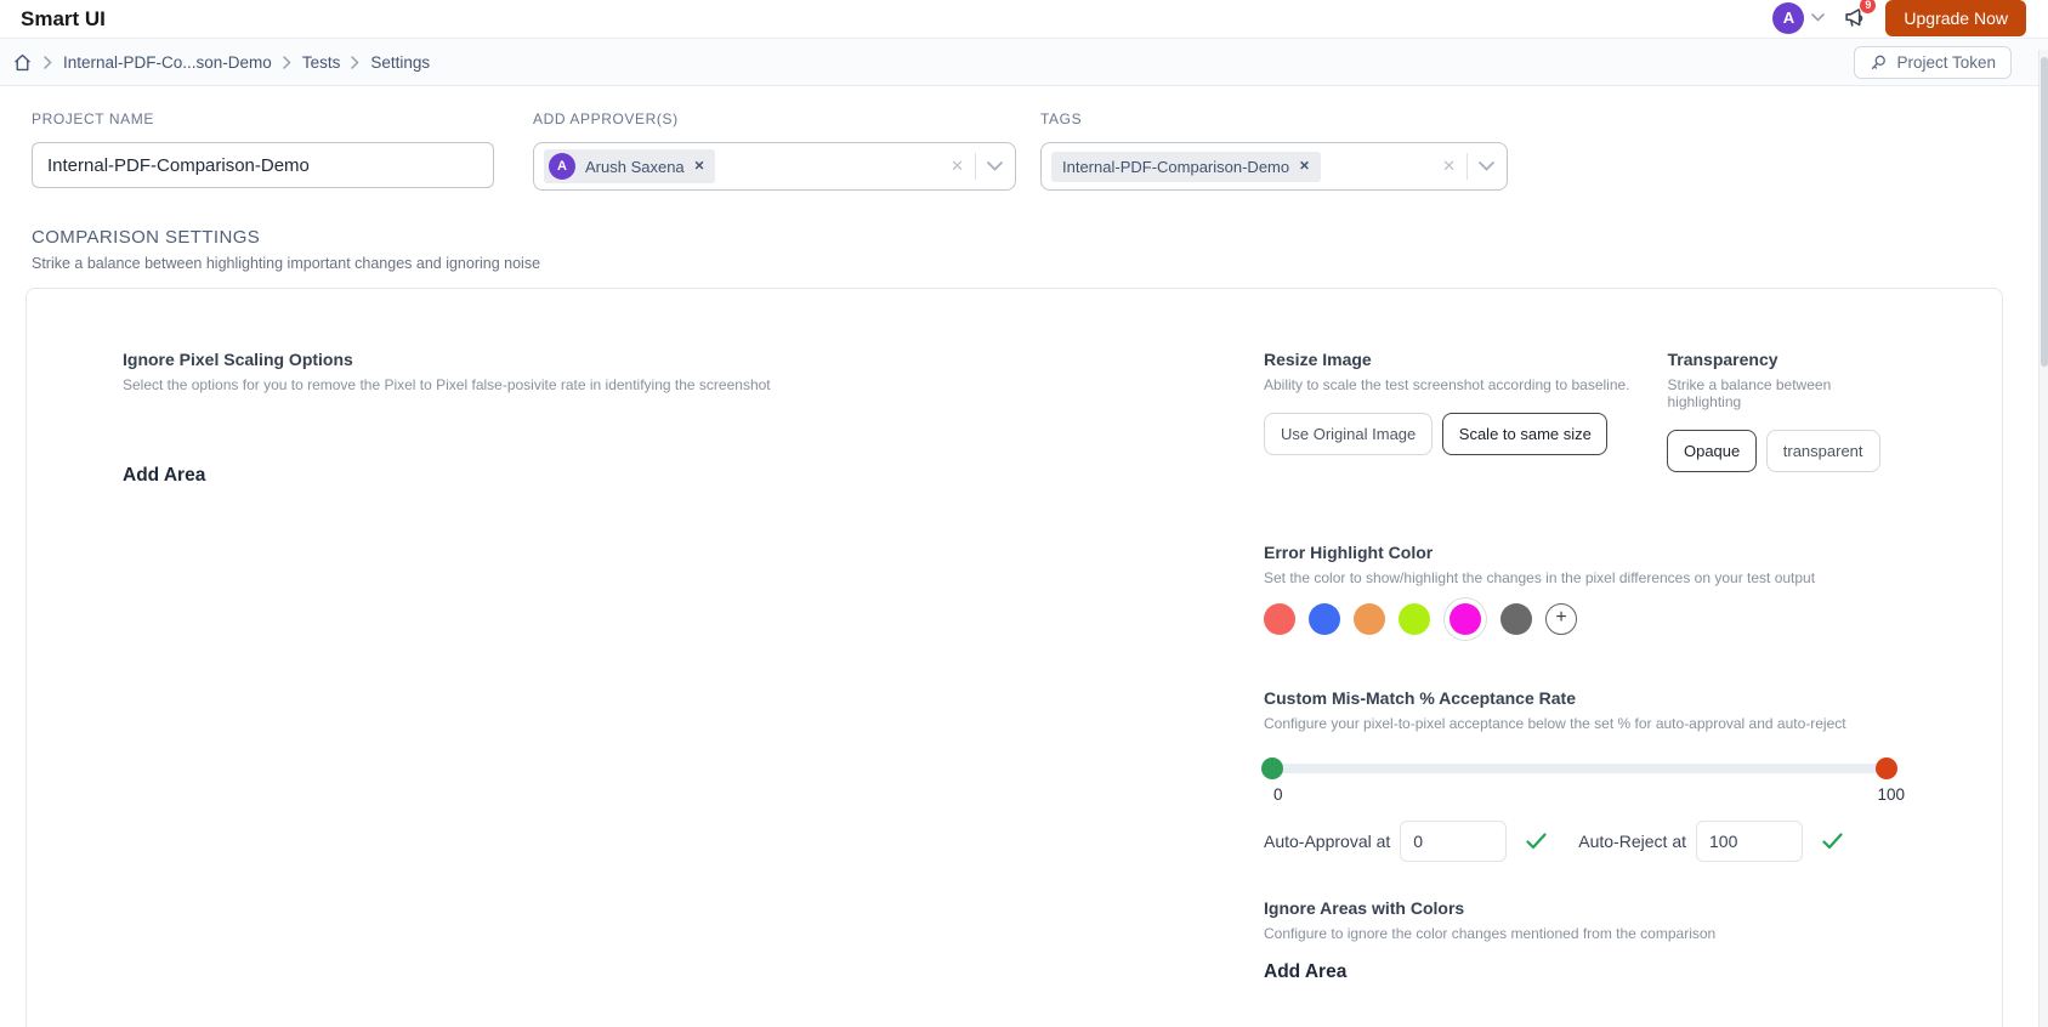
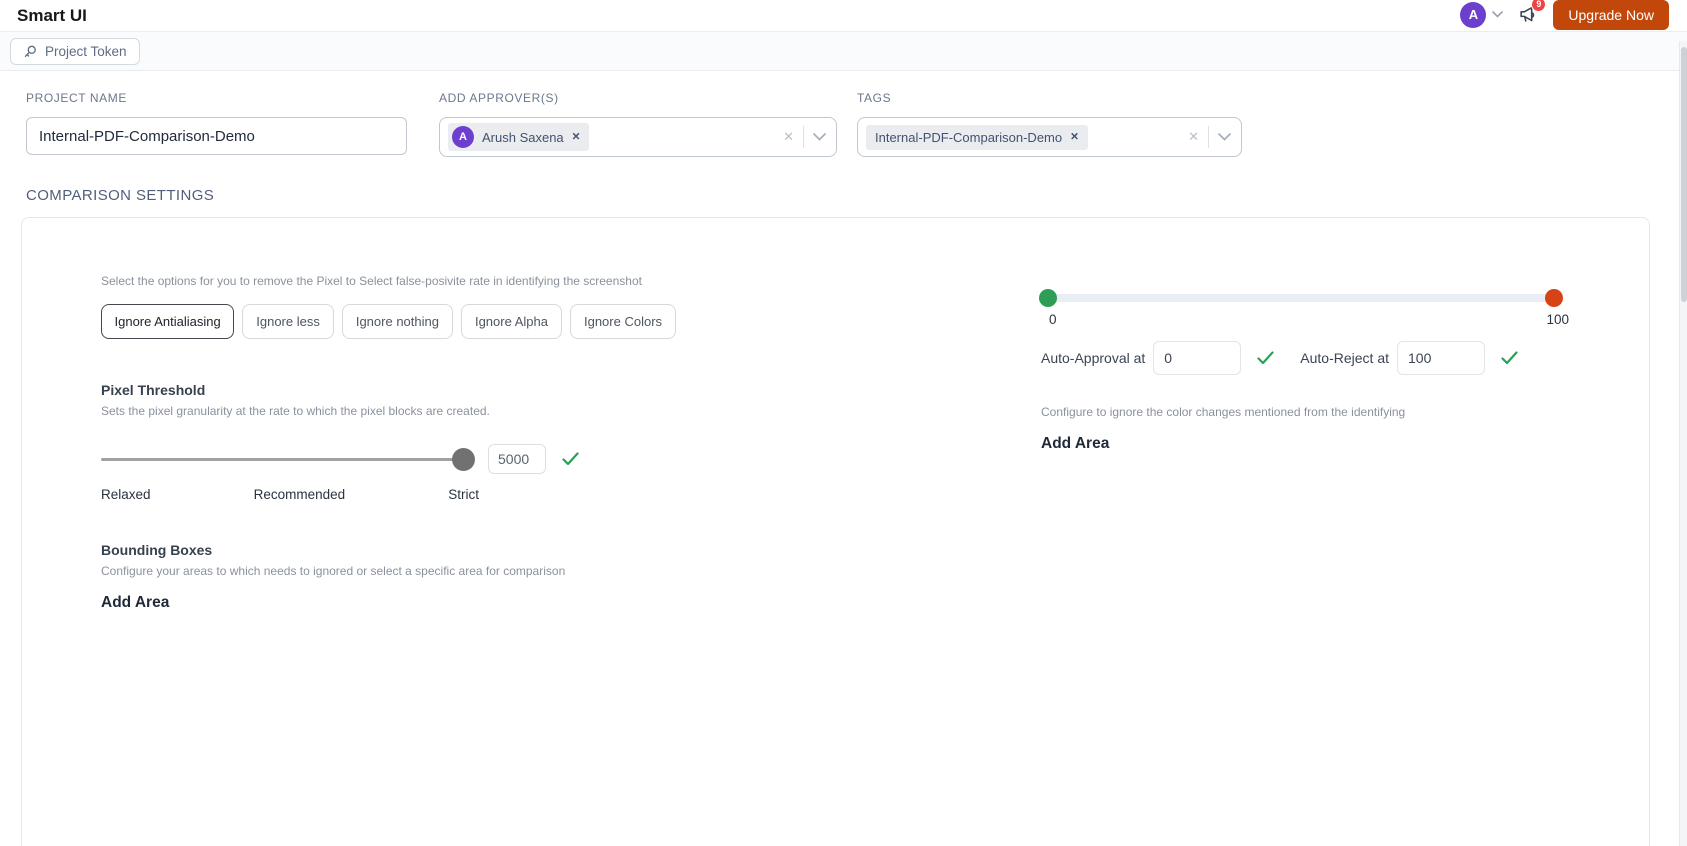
  Smart UI
  A
  9
  Upgrade Now
- Internal-PDF-Co...son-Demo
- Tests
- Settings
  Project Token
  PROJECT NAME
  Internal-PDF-Comparison-Demo
  ADD APPROVER(S)
  A
  Arush Saxena
  ✕
  ✕
  TAGS
  Internal-PDF-Comparison-Demo
  ✕
  ✕
  COMPARISON SETTINGS
- Strike a balance between highlighting important changes and ignoring noise
- Ignore Pixel Scaling Options
- Select the options for you to remove the Pixel to Pixel false-posivite rate in identifying the screenshot
+ Select the options for you to remove the Pixel to Select false-posivite rate in identifying the screenshot
+ Ignore Antialiasing
+ Ignore less
+ Ignore nothing
+ Ignore Alpha
+ Ignore Colors
+ Pixel Threshold
+ Sets the pixel granularity at the rate to which the pixel blocks are created.
+ 5000
+ Relaxed
+ Recommended
+ Strict
+ Bounding Boxes
+ Configure your areas to which needs to ignored or select a specific area for comparison
  Add Area
- Resize Image
- Ability to scale the test screenshot according to baseline.
- Use Original Image
- Scale to same size
- Transparency
- Strike a balance between highlighting
- Opaque
- transparent
- Error Highlight Color
- Set the color to show/highlight the changes in the pixel differences on your test output
- +
- Custom Mis-Match % Acceptance Rate
- Configure your pixel-to-pixel acceptance below the set % for auto-approval and auto-reject
  0
  100
  Auto-Approval at
  0
  Auto-Reject at
  100
- Ignore Areas with Colors
- Configure to ignore the color changes mentioned from the comparison
+ Configure to ignore the color changes mentioned from the identifying
  Add Area
